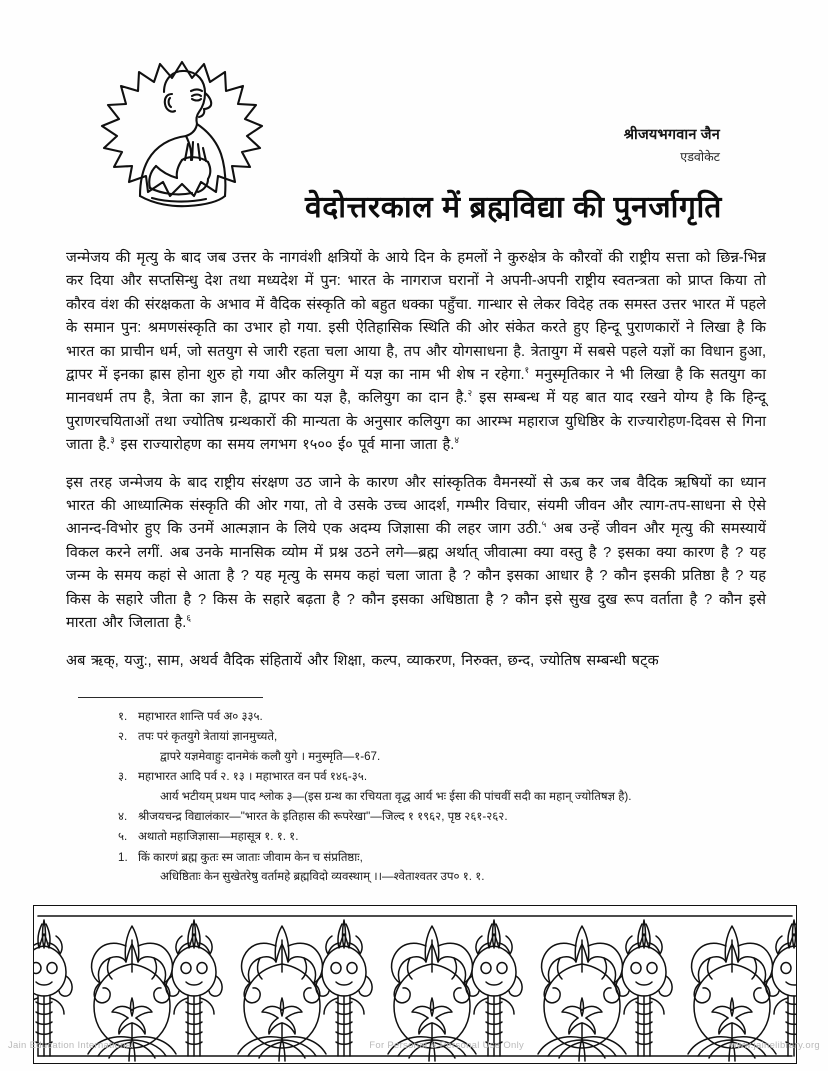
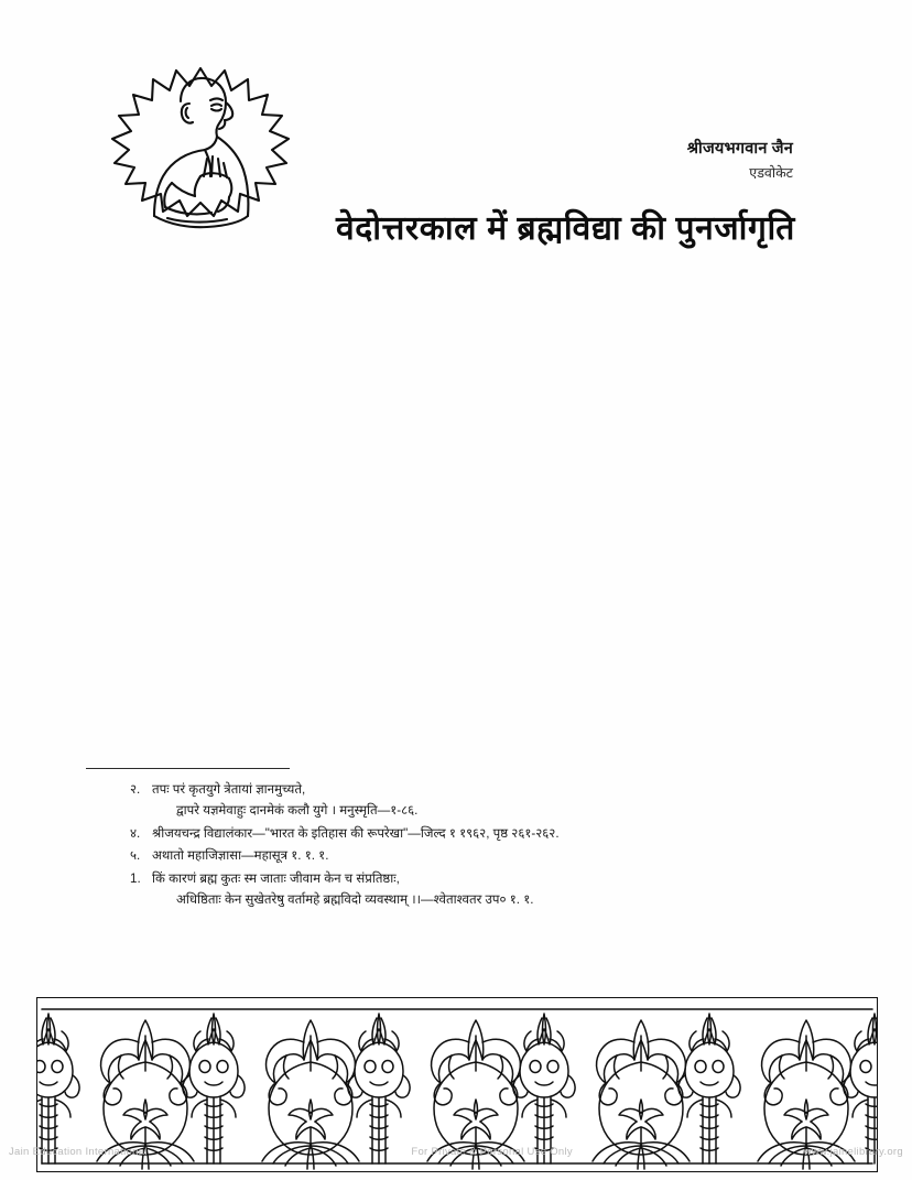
  श्रीजयभगवान जैन
  एडवोकेट
  वेदोत्तरकाल में ब्रह्मविद्या की पुनर्जागृति
- जन्मेजय की मृत्यु के बाद जब उत्तर के नागवंशी क्षत्रियों के आये दिन के हमलों ने कुरुक्षेत्र के कौरवों की राष्ट्रीय सत्ता को छिन्न-भिन्न कर दिया और सप्तसिन्धु देश तथा मध्यदेश में पुन: भारत के नागराज घरानों ने अपनी-अपनी राष्ट्रीय स्वतन्त्रता को प्राप्त किया तो कौरव वंश की संरक्षकता के अभाव में वैदिक संस्कृति को बहुत धक्का पहुँचा. गान्धार से लेकर विदेह तक समस्त उत्तर भारत में पहले के समान पुन: श्रमणसंस्कृति का उभार हो गया. इसी ऐतिहासिक स्थिति की ओर संकेत करते हुए हिन्दू पुराणकारों ने लिखा है कि भारत का प्राचीन धर्म, जो सतयुग से जारी रहता चला आया है, तप और योगसाधना है. त्रेतायुग में सबसे पहले यज्ञों का विधान हुआ, द्वापर में इनका ह्रास होना शुरु हो गया और कलियुग में यज्ञ का नाम भी शेष न रहेगा.१ मनुस्मृतिकार ने भी लिखा है कि सतयुग का मानवधर्म तप है, त्रेता का ज्ञान है, द्वापर का यज्ञ है, कलियुग का दान है.२ इस सम्बन्ध में यह बात याद रखने योग्य है कि हिन्दू पुराणरचयिताओं तथा ज्योतिष ग्रन्थकारों की मान्यता के अनुसार कलियुग का आरम्भ महाराज युधिष्ठिर के राज्यारोहण-दिवस से गिना जाता है.३ इस राज्यारोहण का समय लगभग १५०० ई० पूर्व माना जाता है.४
- इस तरह जन्मेजय के बाद राष्ट्रीय संरक्षण उठ जाने के कारण और सांस्कृतिक वैमनस्यों से ऊब कर जब वैदिक ऋषियों का ध्यान भारत की आध्यात्मिक संस्कृति की ओर गया, तो वे उसके उच्च आदर्श, गम्भीर विचार, संयमी जीवन और त्याग-तप-साधना से ऐसे आनन्द-विभोर हुए कि उनमें आत्मज्ञान के लिये एक अदम्य जिज्ञासा की लहर जाग उठी.५ अब उन्हें जीवन और मृत्यु की समस्यायें विकल करने लगीं. अब उनके मानसिक व्योम में प्रश्न उठने लगे—ब्रह्म अर्थात् जीवात्मा क्या वस्तु है ? इसका क्या कारण है ? यह जन्म के समय कहां से आता है ? यह मृत्यु के समय कहां चला जाता है ? कौन इसका आधार है ? कौन इसकी प्रतिष्ठा है ? यह किस के सहारे जीता है ? किस के सहारे बढ़ता है ? कौन इसका अधिष्ठाता है ? कौन इसे सुख दुख रूप वर्ताता है ? कौन इसे मारता और जिलाता है.६
- अब ऋक्, यजु:, साम, अथर्व वैदिक संहितायें और शिक्षा, कल्प, व्याकरण, निरुक्त, छन्द, ज्योतिष सम्बन्धी षट्क
- १.
- महाभारत शान्ति पर्व अ० ३३५.
  २.
  तपः परं कृतयुगे त्रेतायां ज्ञानमुच्यते,
- द्वापरे यज्ञमेवाहुः दानमेकं कलौ युगे । मनुस्मृति—१-67.
+ द्वापरे यज्ञमेवाहुः दानमेकं कलौ युगे । मनुस्मृति—१-८६.
- ३.
- महाभारत आदि पर्व २. १३ । महाभारत वन पर्व १४६-३५.
- आर्य भटीयम् प्रथम पाद श्लोक ३—(इस ग्रन्थ का रचियता वृद्ध आर्य भः ईसा की पांचवीं सदी का महान् ज्योतिषज्ञ है).
  ४.
  श्रीजयचन्द्र विद्यालंकार—"भारत के इतिहास की रूपरेखा"—जिल्द १ १९६२, पृष्ठ २६१-२६२.
  ५.
  अथातो महाजिज्ञासा—महासूत्र १. १. १.
  1.
  किं कारणं ब्रह्म कुतः स्म जाताः जीवाम केन च संप्रतिष्ठाः,
  अधिष्ठिताः केन सुखेतरेषु वर्तामहे ब्रह्मविदो व्यवस्थाम् ।।—श्वेताश्वतर उप० १. १.
  Jain Education International
- For Personal & Personal Use Only
+ For Private & Personal Use Only
  www.jainelibrary.org
